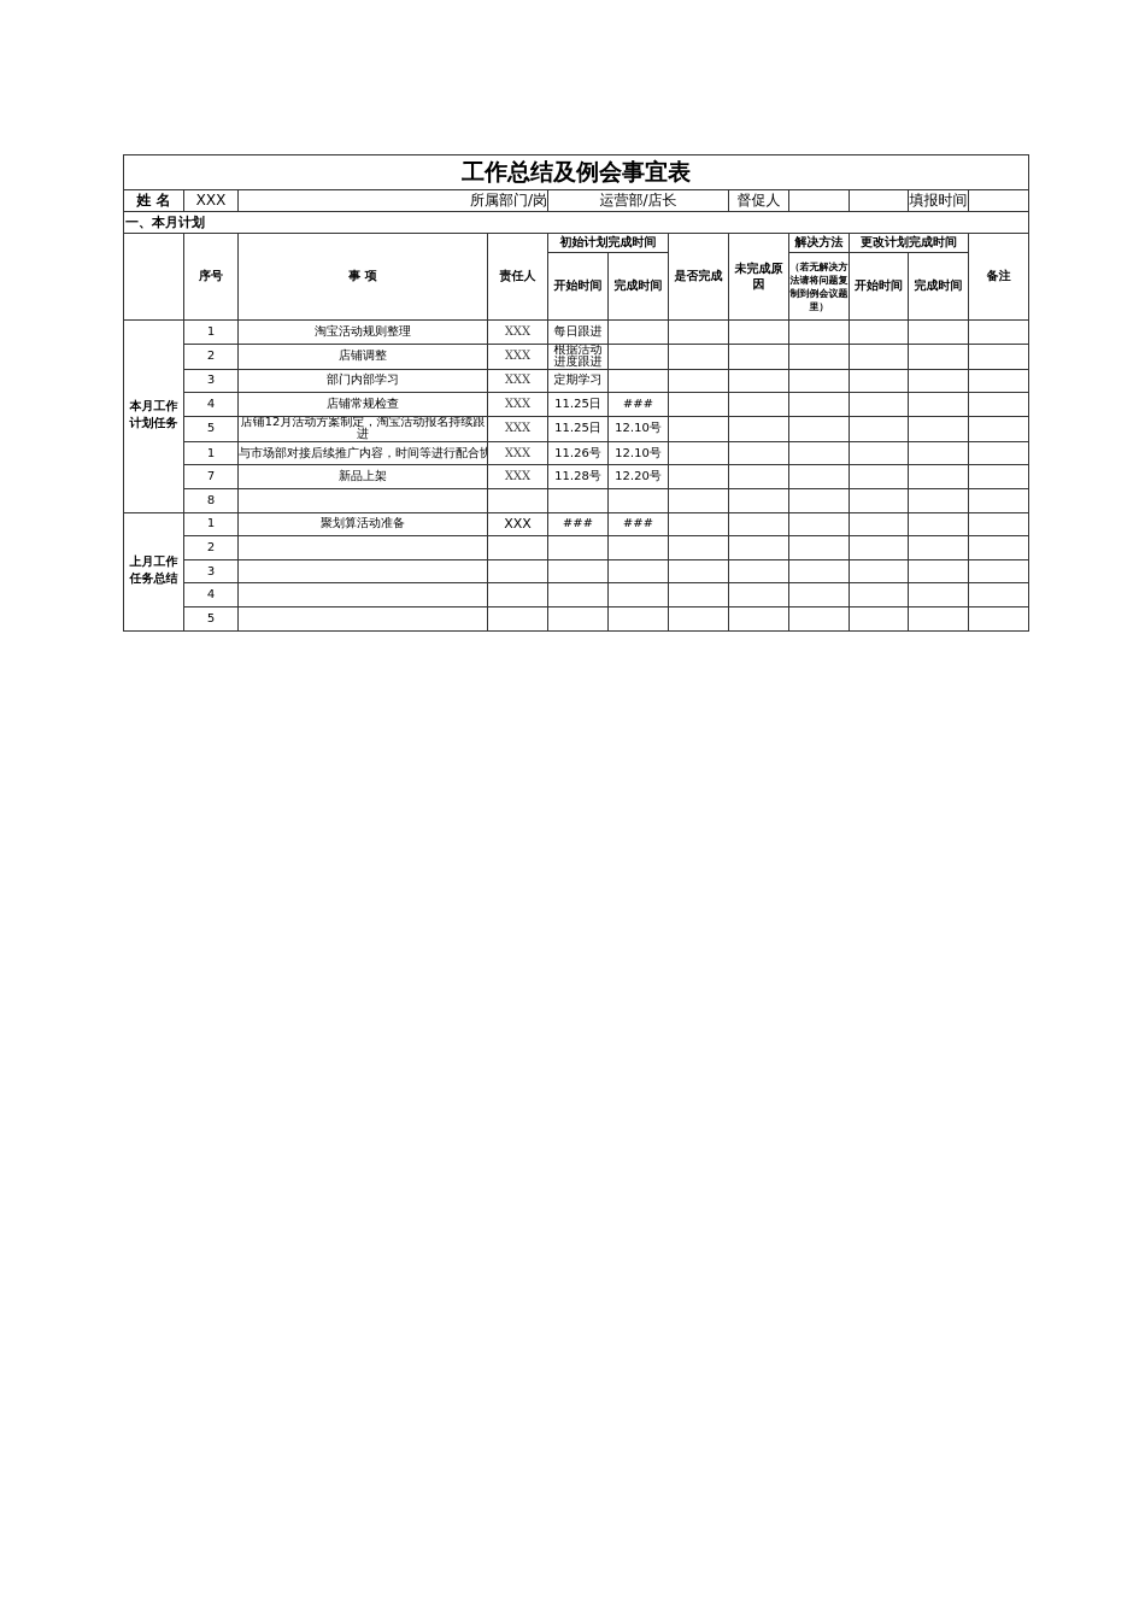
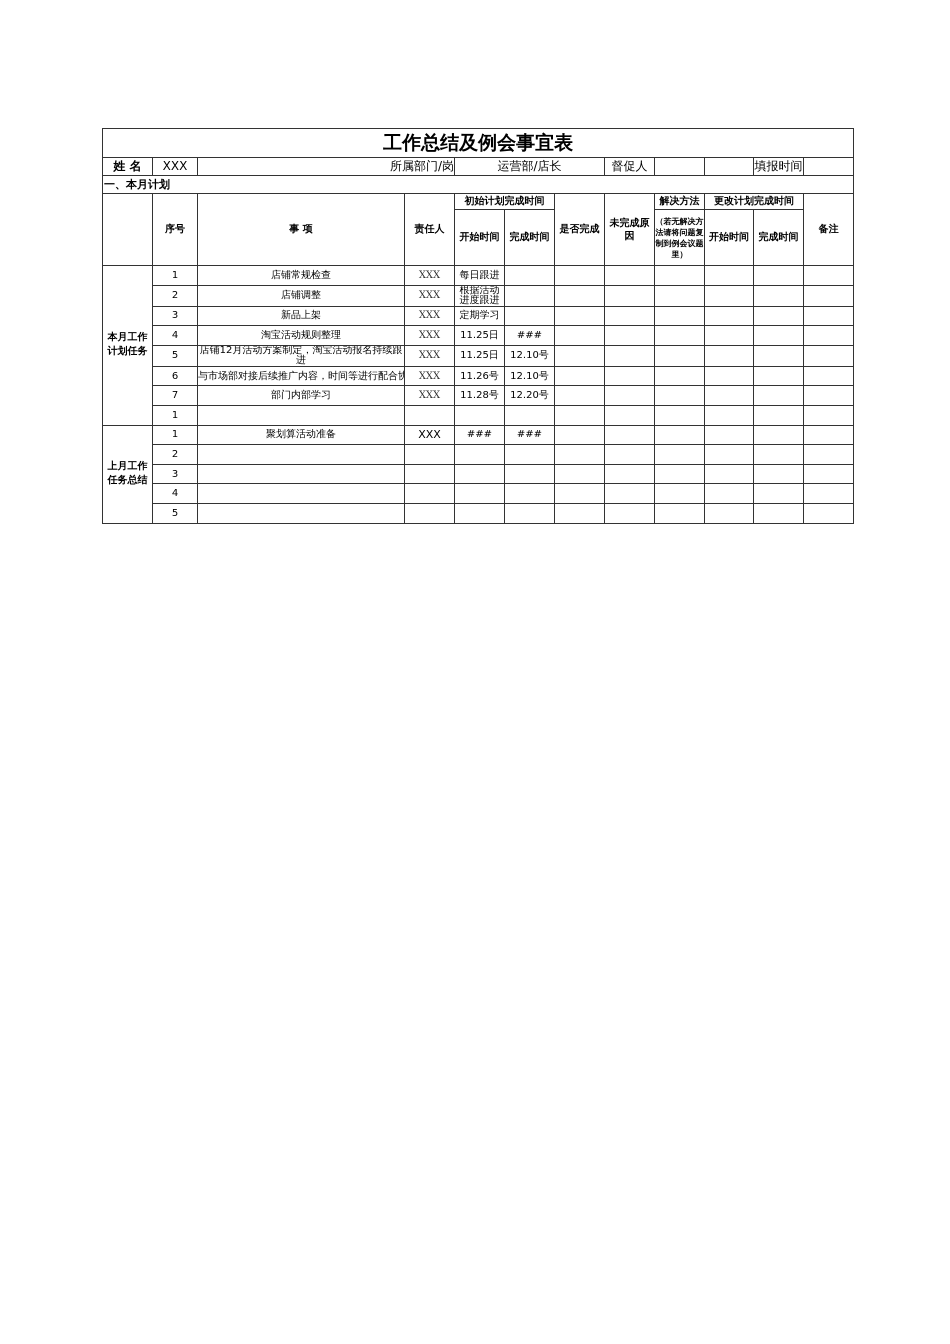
  工作总结及例会事宜表
  姓 名	XXX	所属部门/岗	运营部/店长	督促人			填报时间
  一、本月计划
  	序号	事 项	责任人	初始计划完成时间	是否完成	未完成原因	解决方法	更改计划完成时间	备注
  开始时间	完成时间	（若无解决方法请将问题复制到例会议题里）	开始时间	完成时间
- 本月工作计划任务	1	淘宝活动规则整理	XXX	每日跟进
+ 本月工作计划任务	1	店铺常规检查	XXX	每日跟进
  2	店铺调整	XXX	根据活动进度跟进
- 3	部门内部学习	XXX	定期学习
+ 3	新品上架	XXX	定期学习
- 4	店铺常规检查	XXX	11.25日	###
+ 4	淘宝活动规则整理	XXX	11.25日	###
  5	店铺12月活动方案制定，淘宝活动报名持续跟进	XXX	11.25日	12.10号
- 1	与市场部对接后续推广内容，时间等进行配合协	XXX	11.26号	12.10号
+ 6	与市场部对接后续推广内容，时间等进行配合协	XXX	11.26号	12.10号
- 7	新品上架	XXX	11.28号	12.20号
+ 7	部门内部学习	XXX	11.28号	12.20号
- 8
+ 1
  上月工作任务总结	1	聚划算活动准备	XXX	###	###
  2
  3
  4
  5
